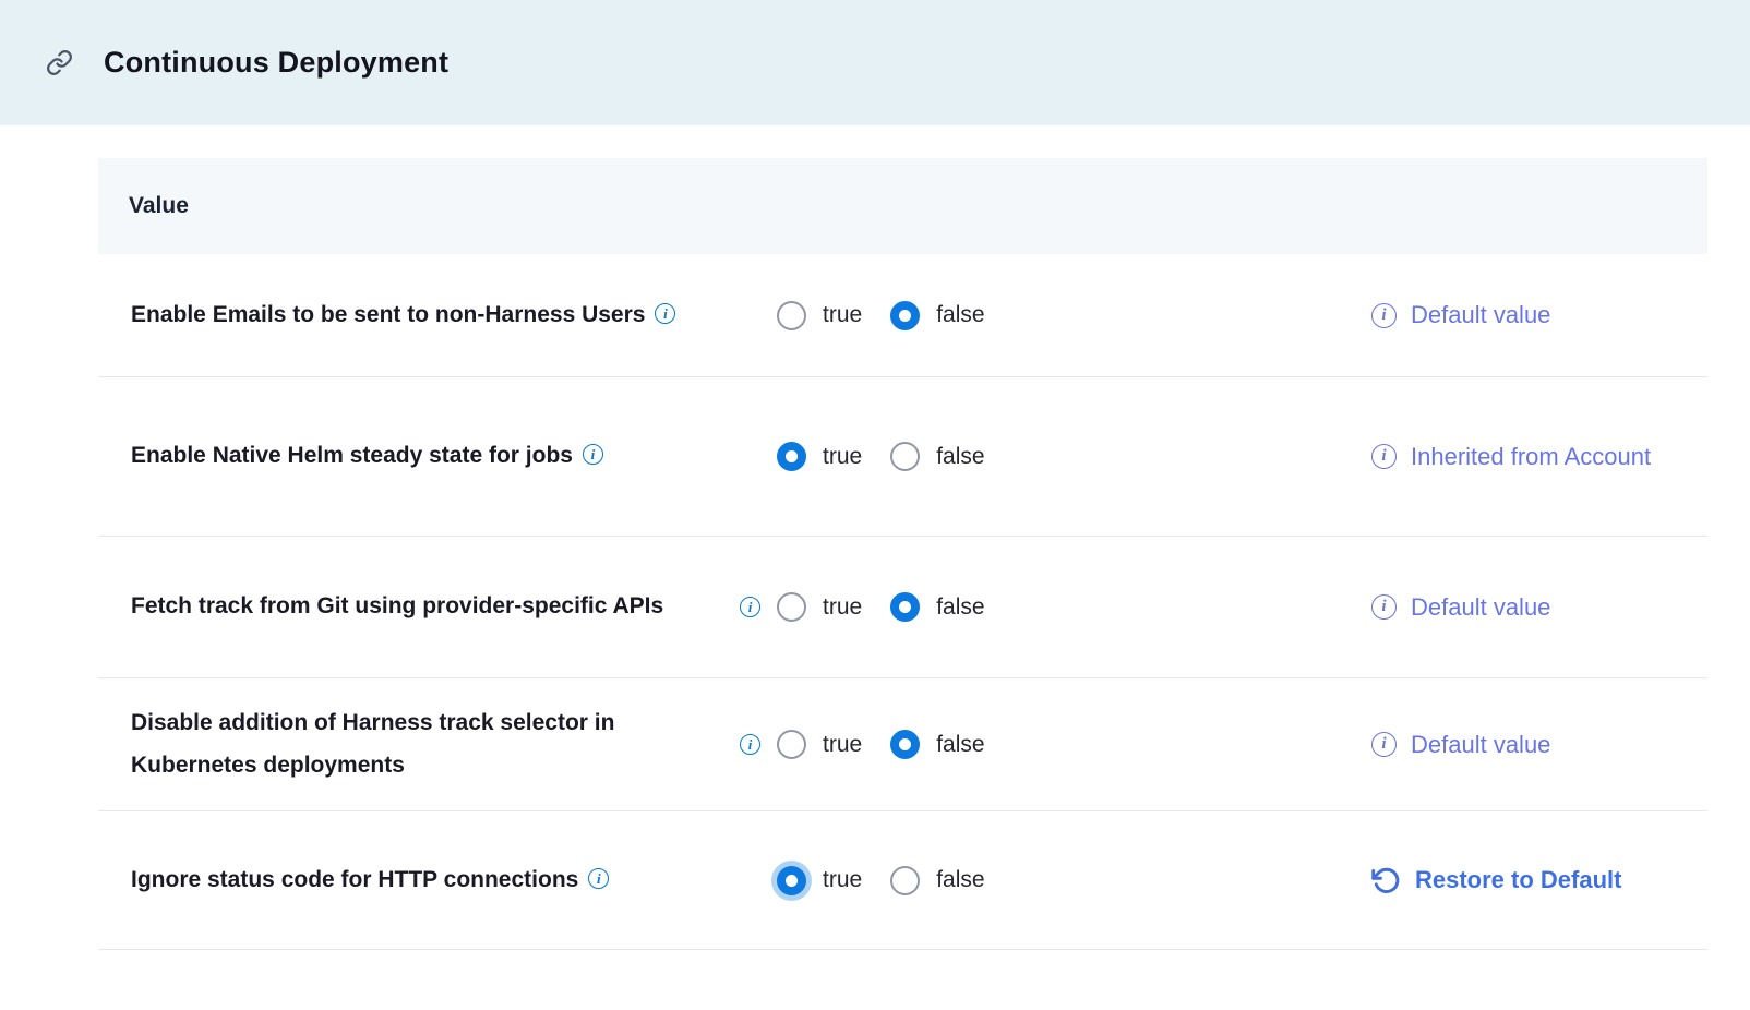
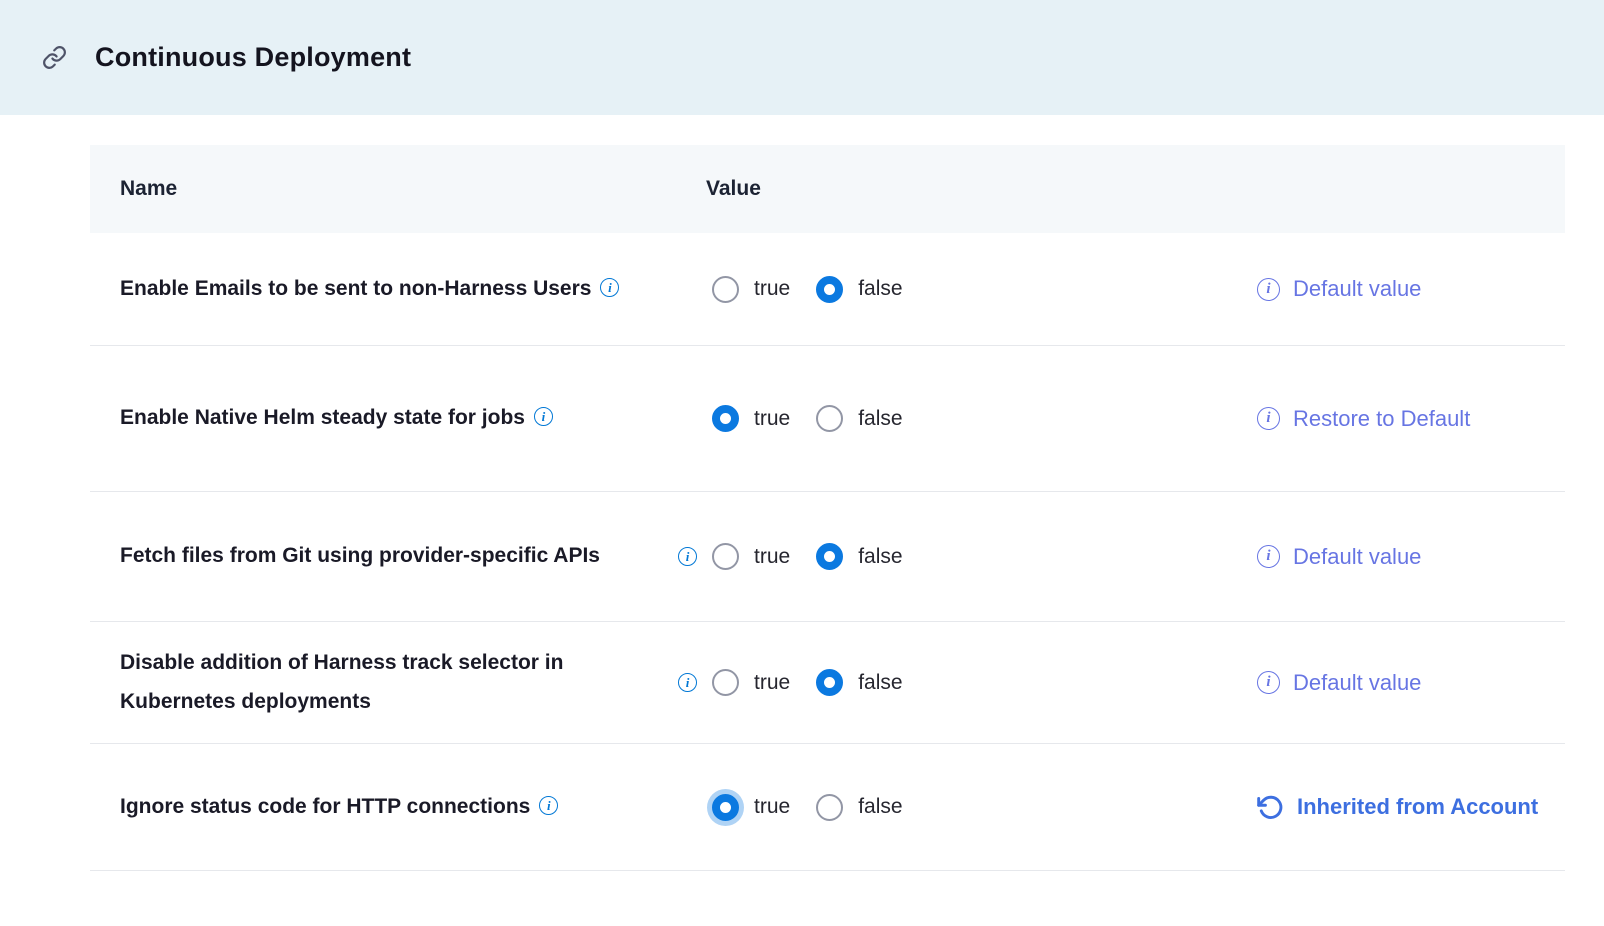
  Continuous Deployment
+ Name
  Value
  Enable Emails to be sent to non-Harness Users
  i
  true
  false
  i
  Default value
  Enable Native Helm steady state for jobs
  i
  true
  false
  i
- Inherited from Account
+ Restore to Default
- Fetch track from Git using provider-specific APIs
+ Fetch files from Git using provider-specific APIs
  i
  true
  false
  i
  Default value
  Disable addition of Harness track selector in Kubernetes deployments
  i
  true
  false
  i
  Default value
  Ignore status code for HTTP connections
  i
  true
  false
- Restore to Default
+ Inherited from Account
